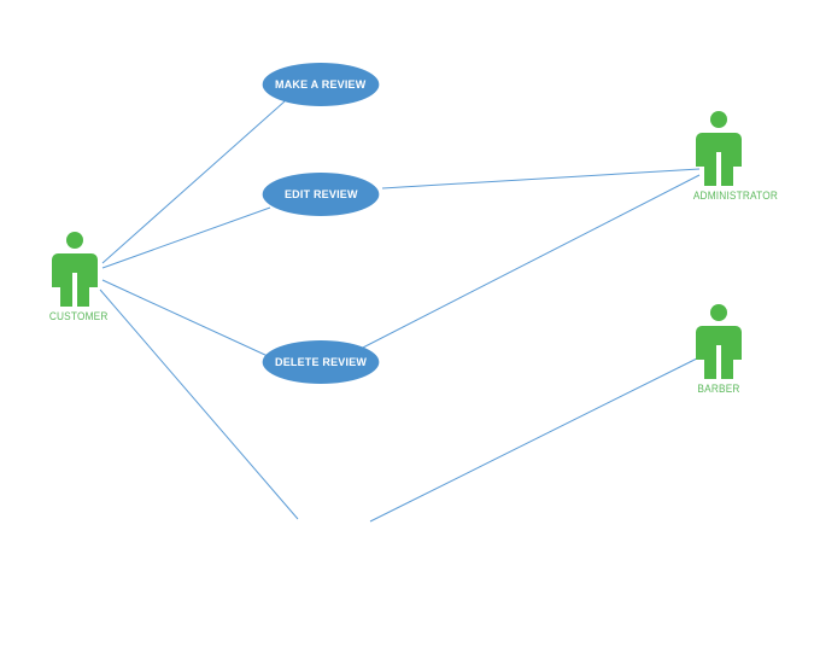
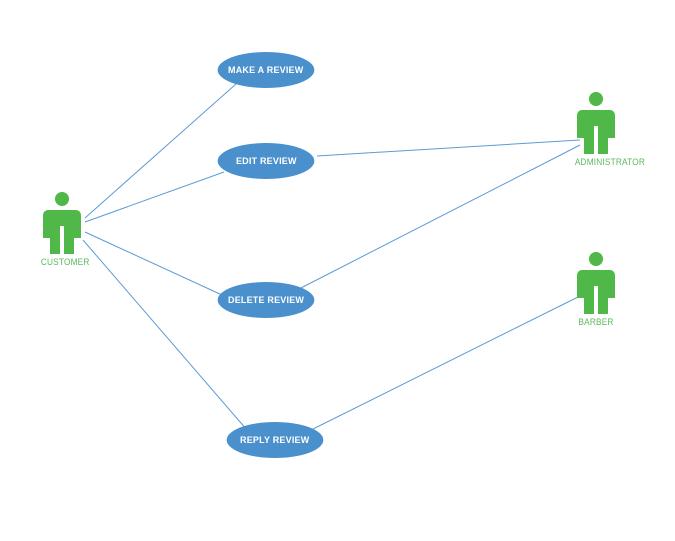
  MAKE A REVIEW
  EDIT REVIEW
  DELETE REVIEW
+ REPLY REVIEW
  CUSTOMER
  ADMINISTRATOR
  BARBER
